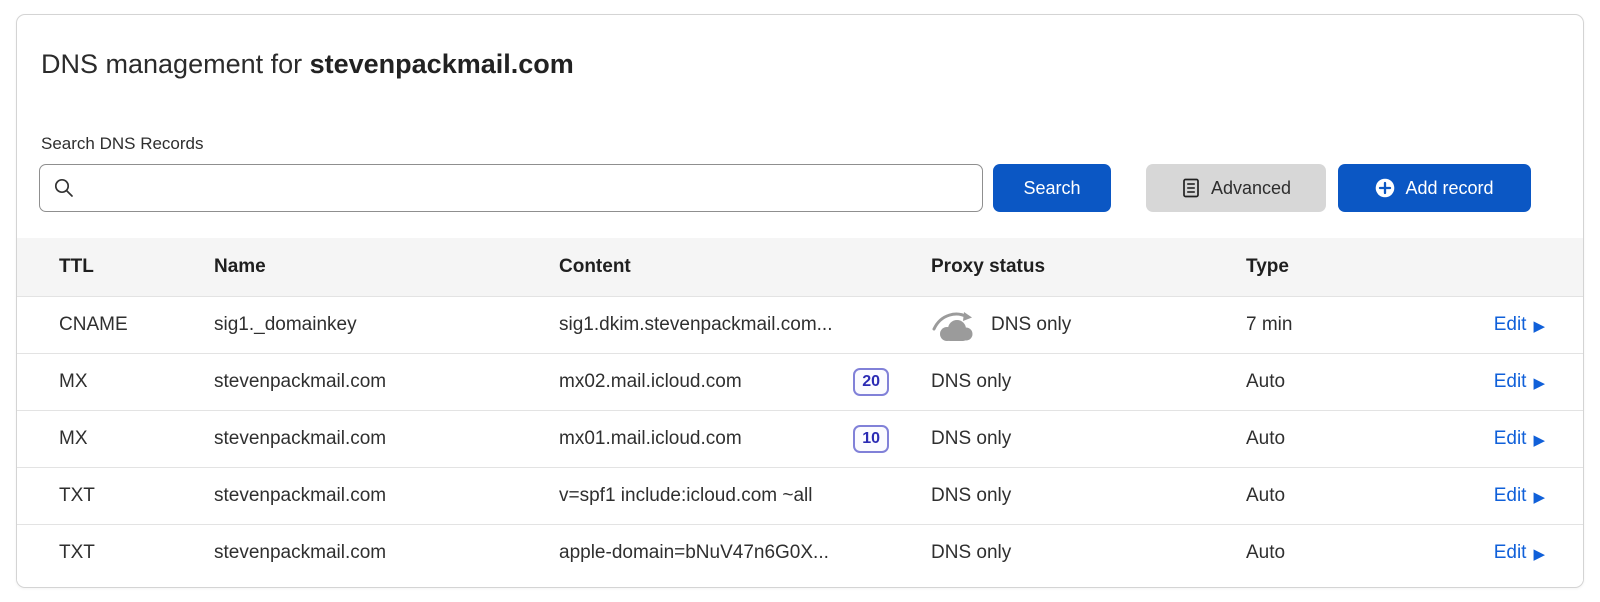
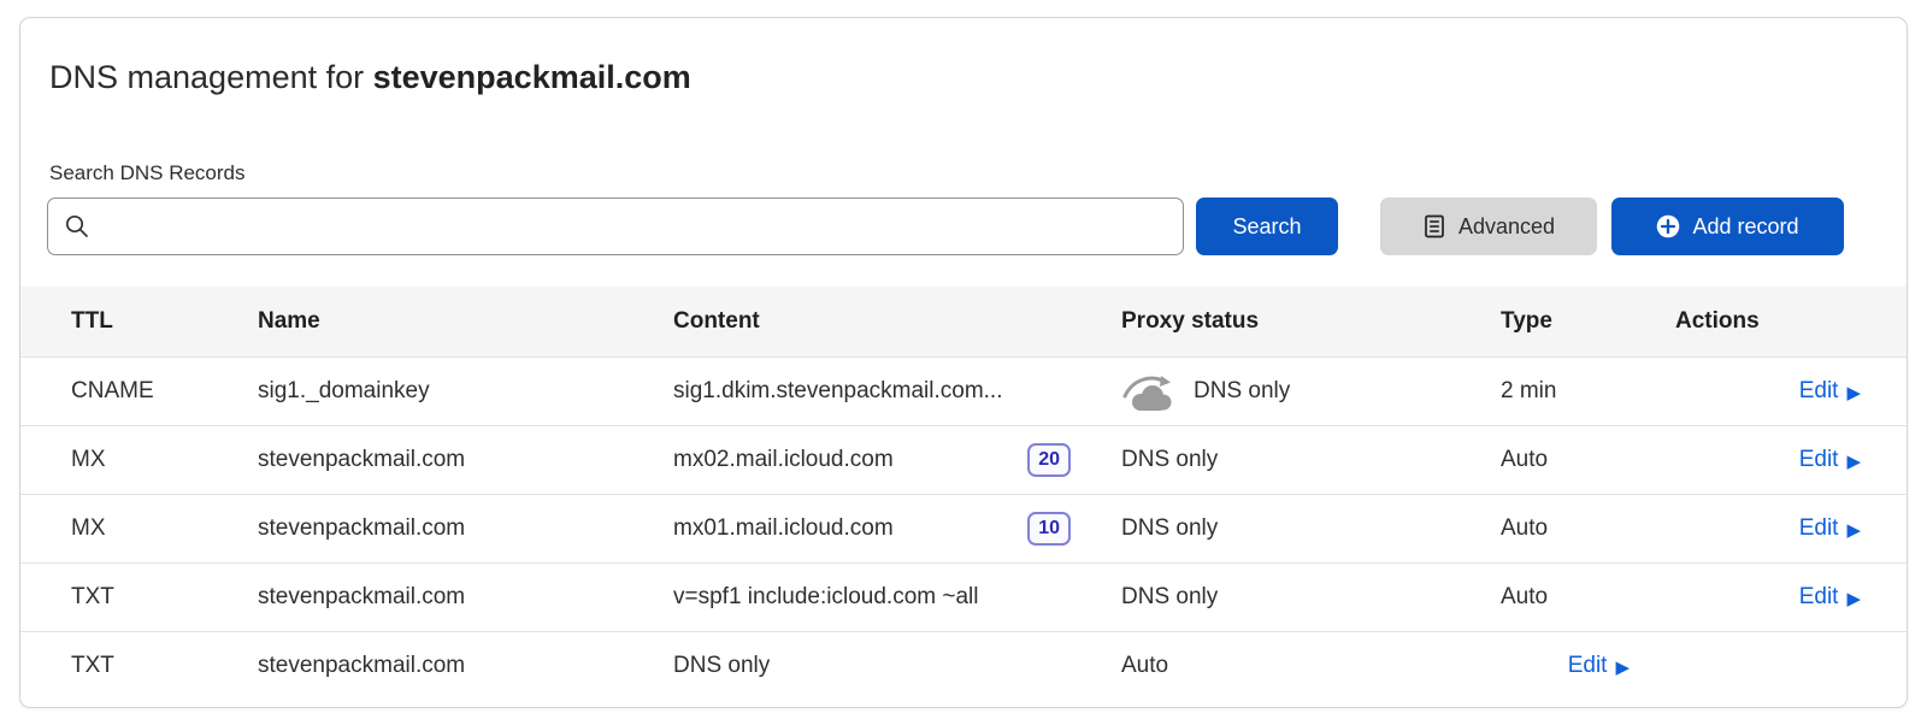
  DNS management for stevenpackmail.com
  Search DNS Records
  Search
  Advanced
  Add record
  TTL
  Name
  Content
  Proxy status
  Type
+ Actions
  CNAME
  sig1._domainkey
  sig1.dkim.stevenpackmail.com...
  DNS only
- 7 min
+ 2 min
  Edit
  ▶
  MX
  stevenpackmail.com
  mx02.mail.icloud.com
  20
  DNS only
  Auto
  Edit
  ▶
  MX
  stevenpackmail.com
  mx01.mail.icloud.com
  10
  DNS only
  Auto
  Edit
  ▶
  TXT
  stevenpackmail.com
  v=spf1 include:icloud.com ~all
  DNS only
  Auto
  Edit
  ▶
  TXT
  stevenpackmail.com
- apple-domain=bNuV47n6G0X...
  DNS only
  Auto
  Edit
  ▶
